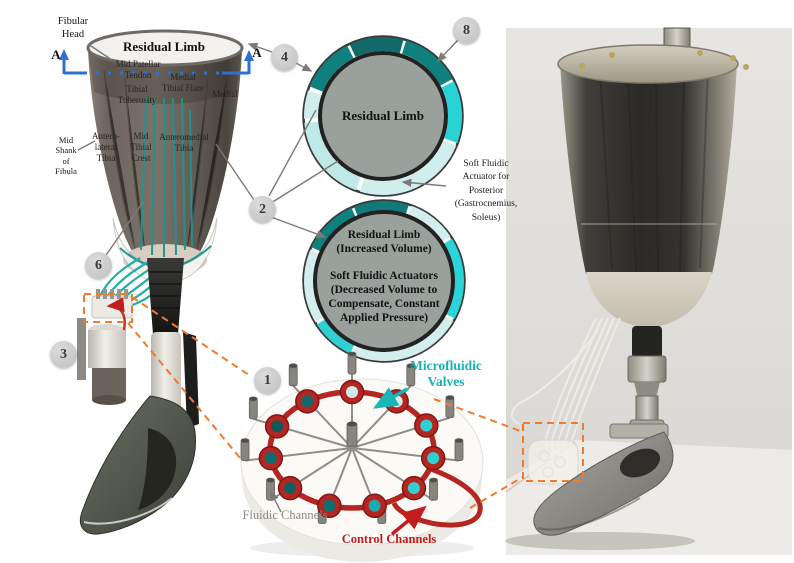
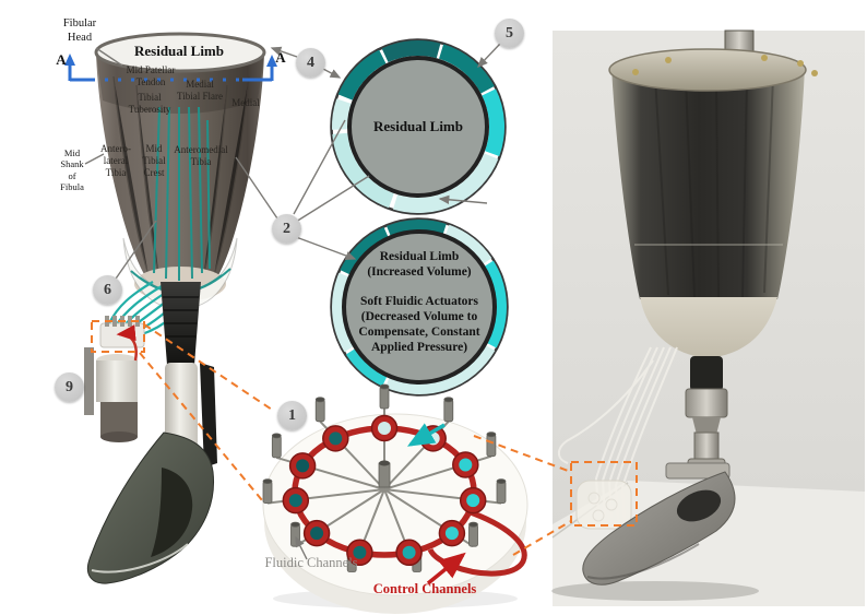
  Fibular
  Head
  A
  A
  Residual Limb
  Mid Patellar
  Tendon
  Tibial
  Tuberosity
  Medial
  Tibial Flare
  Medial
  Antero-
  lateral
  Tibia
  Mid
  Tibial
  Crest
  Anteromedial
  Tibia
  Mid
  Shank
  of
  Fibula
  Residual Limb
  Residual Limb
  (Increased Volume)
  Soft Fluidic Actuators
  (Decreased Volume to
  Compensate, Constant
  Applied Pressure)
- Soft Fluidic
- Actuator for
- Posterior
- (Gastrocnemius,
- Soleus)
- Microfluidic
- Valves
  Fluidic Channels
  Control Channels
  1
  2
- 3
+ 9
  4
- 8
+ 5
  6
